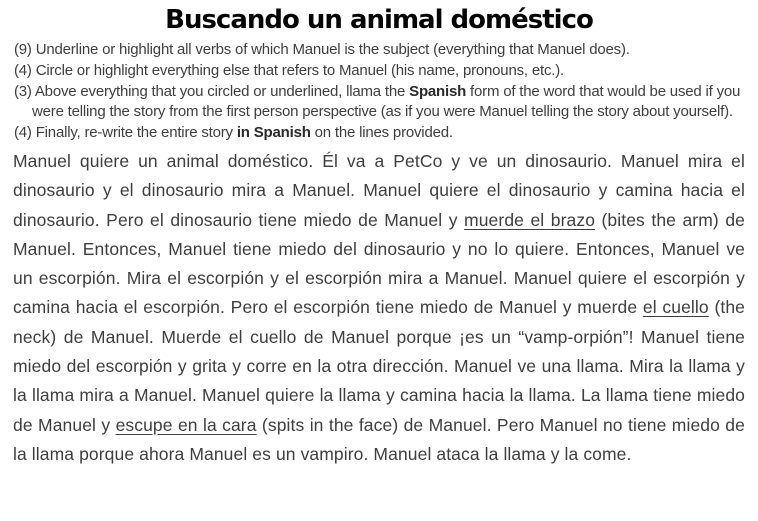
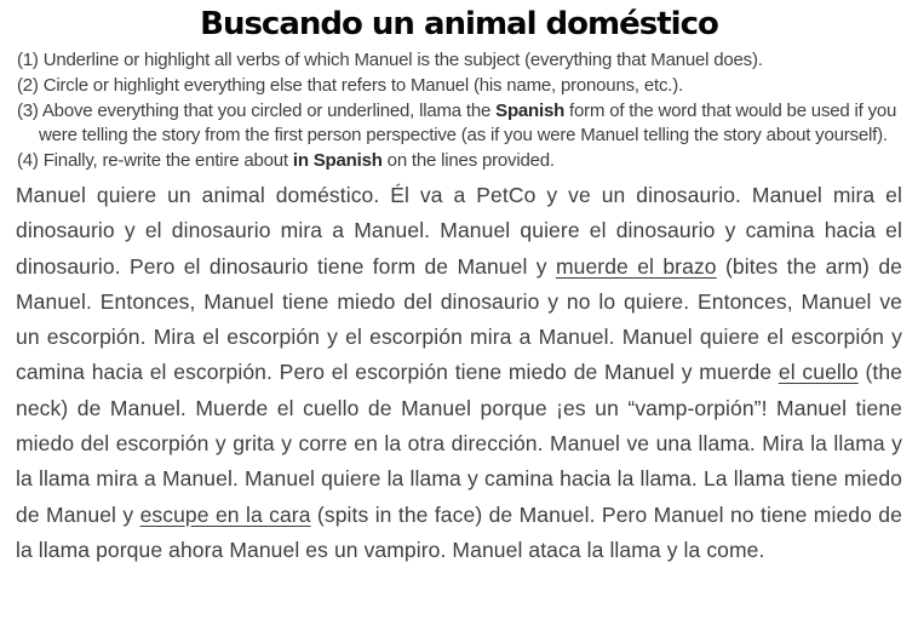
  Buscando un animal doméstico
- (9) Underline or highlight all verbs of which Manuel is the subject (everything that Manuel does).
+ (1) Underline or highlight all verbs of which Manuel is the subject (everything that Manuel does).
- (4) Circle or highlight everything else that refers to Manuel (his name, pronouns, etc.).
+ (2) Circle or highlight everything else that refers to Manuel (his name, pronouns, etc.).
  (3) Above everything that you circled or underlined, llama the Spanish form of the word that would be used if you were telling the story from the first person perspective (as if you were Manuel telling the story about yourself).
- (4) Finally, re-write the entire story in Spanish on the lines provided.
+ (4) Finally, re-write the entire about in Spanish on the lines provided.
- Manuel quiere un animal doméstico. Él va a PetCo y ve un dinosaurio. Manuel mira el dinosaurio y el dinosaurio mira a Manuel. Manuel quiere el dinosaurio y camina hacia el dinosaurio. Pero el dinosaurio tiene miedo de Manuel y muerde el brazo (bites the arm) de Manuel. Entonces, Manuel tiene miedo del dinosaurio y no lo quiere. Entonces, Manuel ve un escorpión. Mira el escorpión y el escorpión mira a Manuel. Manuel quiere el escorpión y camina hacia el escorpión. Pero el escorpión tiene miedo de Manuel y muerde el cuello (the neck) de Manuel. Muerde el cuello de Manuel porque ¡es un “vamp-orpión”! Manuel tiene miedo del escorpión y grita y corre en la otra dirección. Manuel ve una llama. Mira la llama y la llama mira a Manuel. Manuel quiere la llama y camina hacia la llama. La llama tiene miedo de Manuel y escupe en la cara (spits in the face) de Manuel. Pero Manuel no tiene miedo de la llama porque ahora Manuel es un vampiro. Manuel ataca la llama y la come.
+ Manuel quiere un animal doméstico. Él va a PetCo y ve un dinosaurio. Manuel mira el dinosaurio y el dinosaurio mira a Manuel. Manuel quiere el dinosaurio y camina hacia el dinosaurio. Pero el dinosaurio tiene form de Manuel y muerde el brazo (bites the arm) de Manuel. Entonces, Manuel tiene miedo del dinosaurio y no lo quiere. Entonces, Manuel ve un escorpión. Mira el escorpión y el escorpión mira a Manuel. Manuel quiere el escorpión y camina hacia el escorpión. Pero el escorpión tiene miedo de Manuel y muerde el cuello (the neck) de Manuel. Muerde el cuello de Manuel porque ¡es un “vamp-orpión”! Manuel tiene miedo del escorpión y grita y corre en la otra dirección. Manuel ve una llama. Mira la llama y la llama mira a Manuel. Manuel quiere la llama y camina hacia la llama. La llama tiene miedo de Manuel y escupe en la cara (spits in the face) de Manuel. Pero Manuel no tiene miedo de la llama porque ahora Manuel es un vampiro. Manuel ataca la llama y la come.
